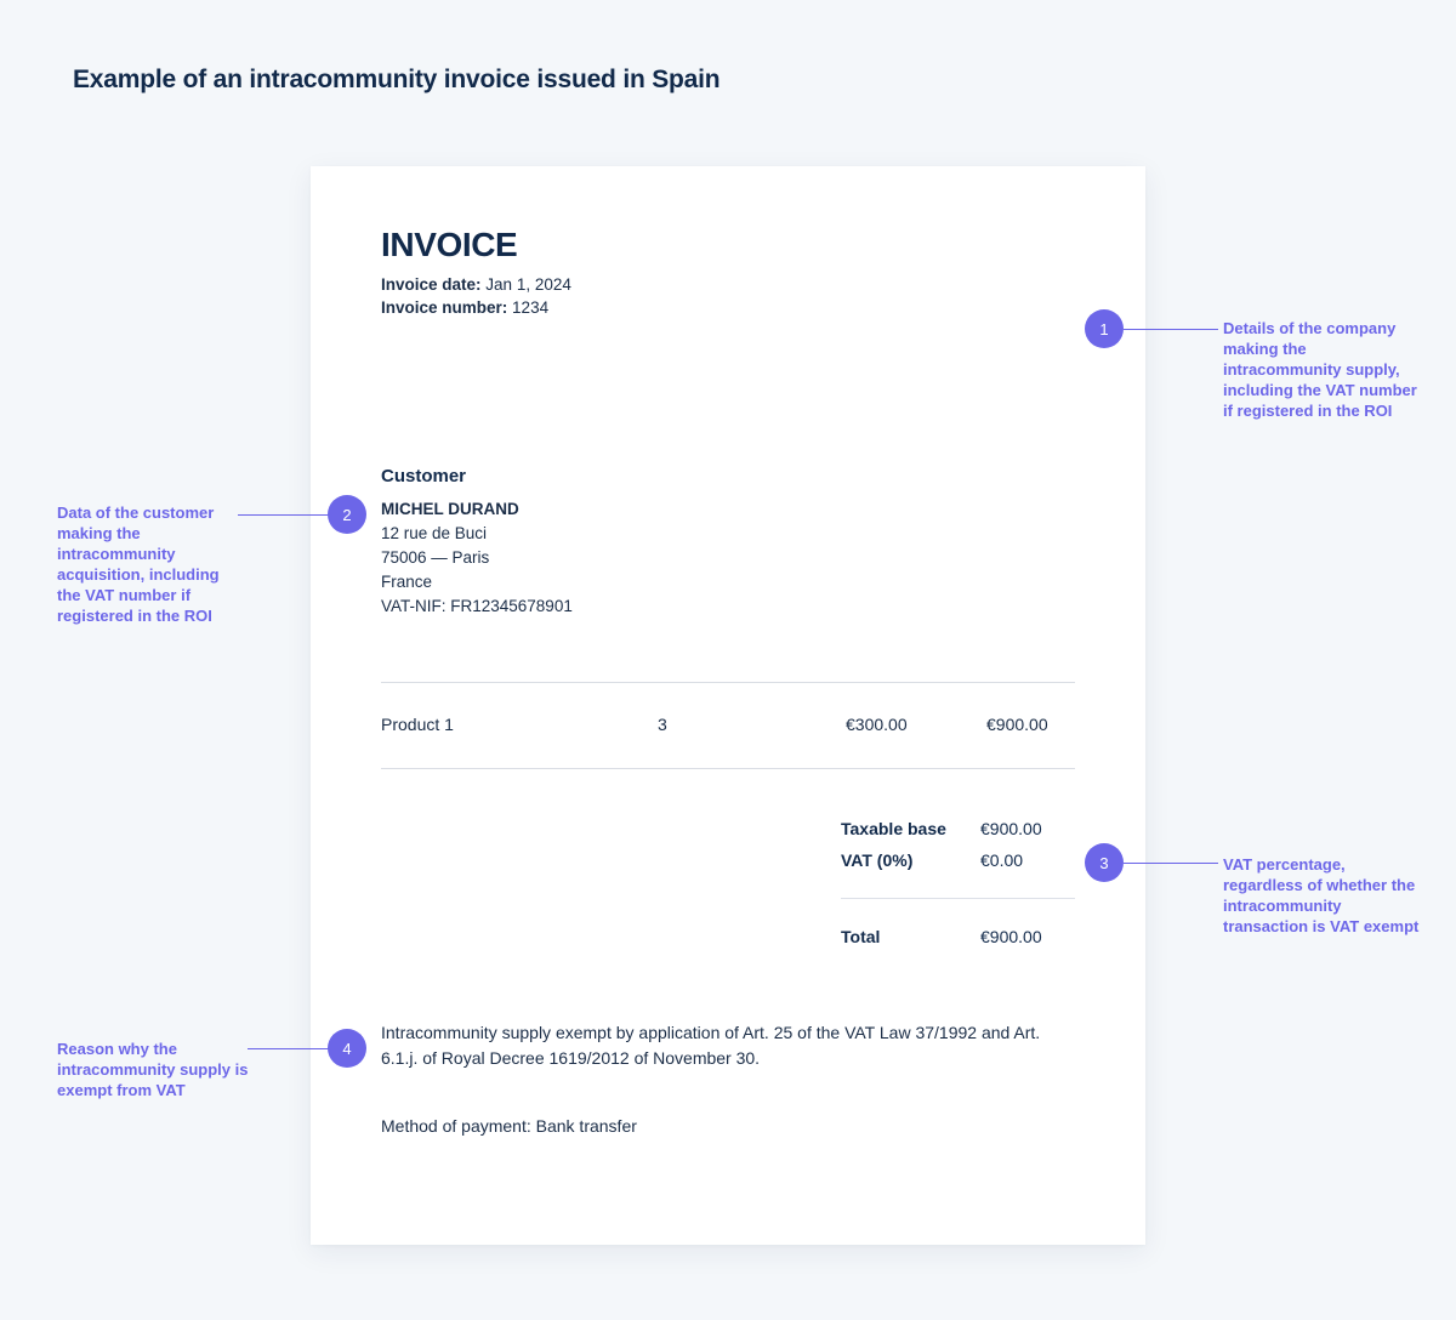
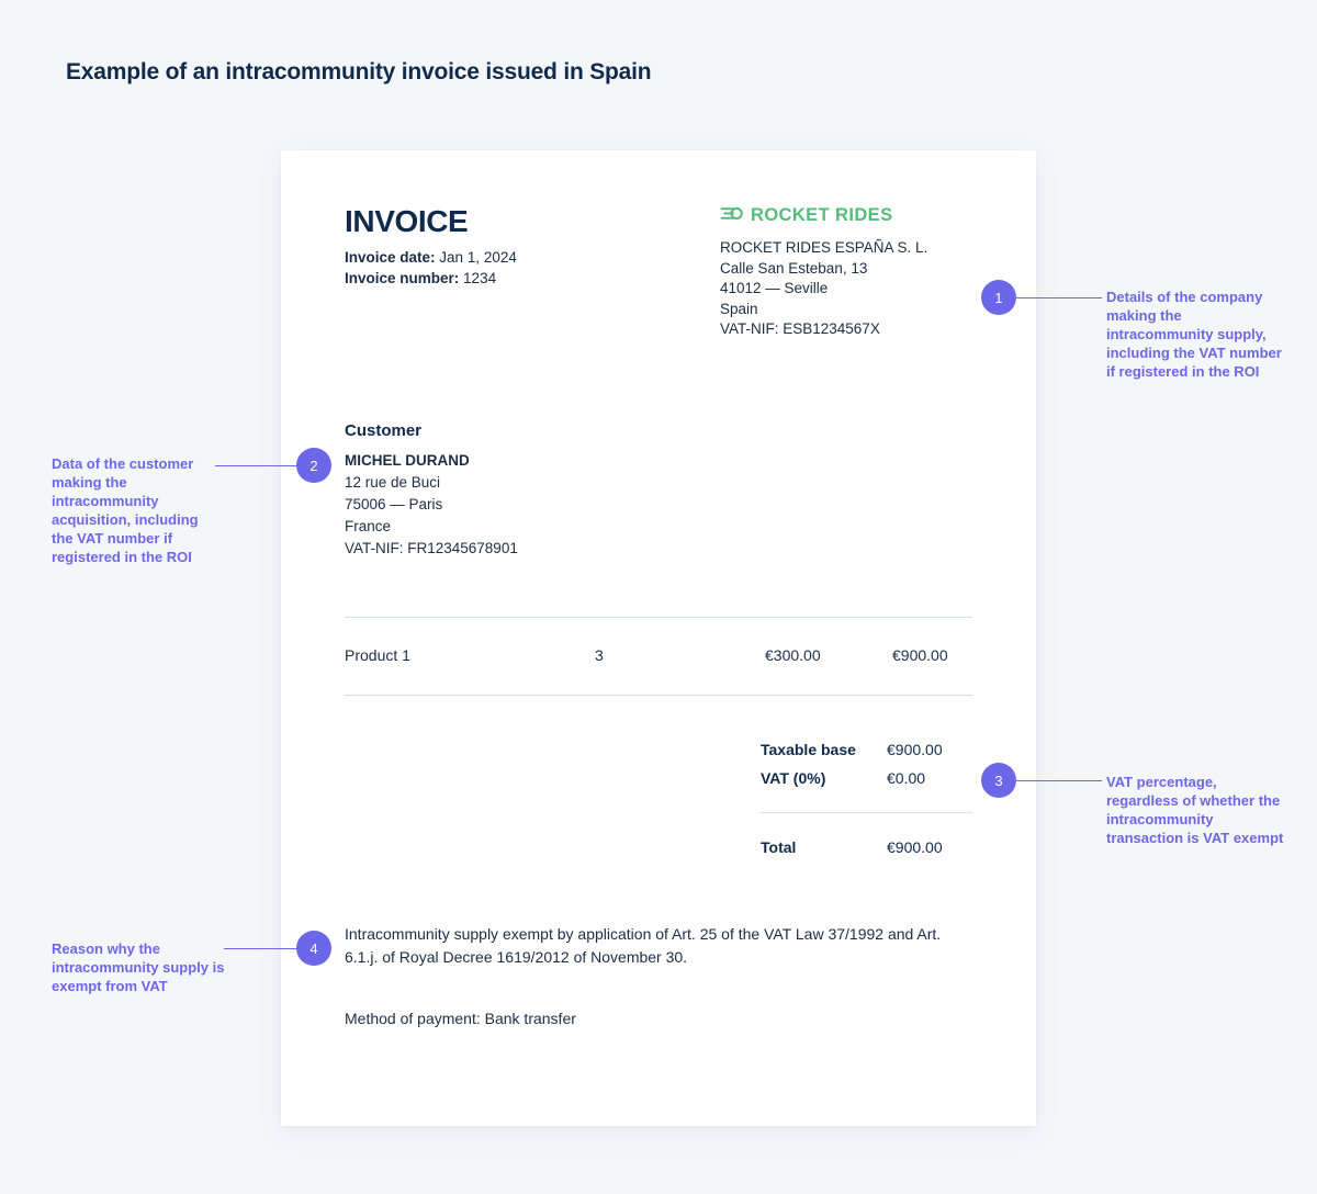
  Example of an intracommunity invoice issued in Spain
  INVOICE
  Invoice date: Jan 1, 2024
  Invoice number: 1234
+ ROCKET RIDES
+ ROCKET RIDES ESPAÑA S. L.
+ Calle San Esteban, 13
+ 41012 — Seville
+ Spain
+ VAT-NIF: ESB1234567X
  Customer
  MICHEL DURAND
  12 rue de Buci
  75006 — Paris
  France
  VAT-NIF: FR12345678901
  Product 1
  3
  €300.00
  €900.00
  Taxable base
  €900.00
  VAT (0%)
  €0.00
  Total
  €900.00
  Intracommunity supply exempt by application of Art. 25 of the VAT Law 37/1992 and Art. 6.1.j. of Royal Decree 1619/2012 of November 30.
  Method of payment: Bank transfer
  1
  Details of the company making the intracommunity supply, including the VAT number if registered in the ROI
  2
  Data of the customer making the intracommunity acquisition, including the VAT number if registered in the ROI
  3
  VAT percentage, regardless of whether the intracommunity transaction is VAT exempt
  4
  Reason why the intracommunity supply is exempt from VAT
